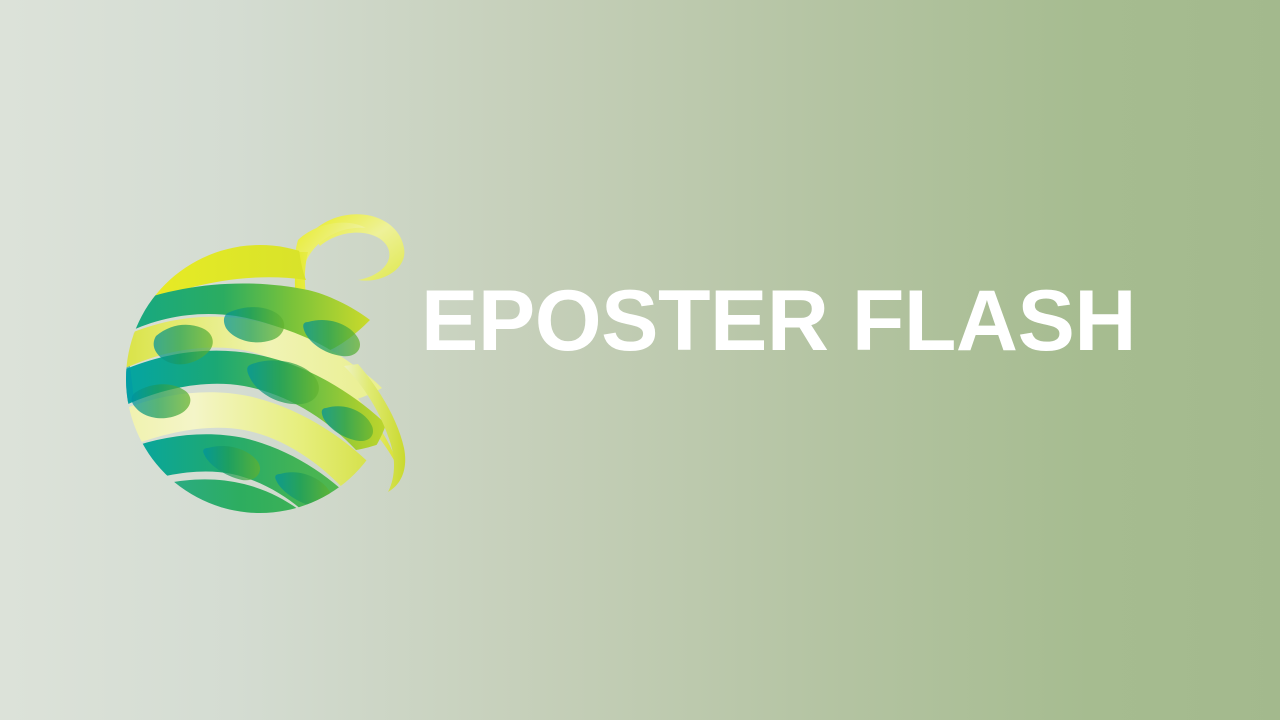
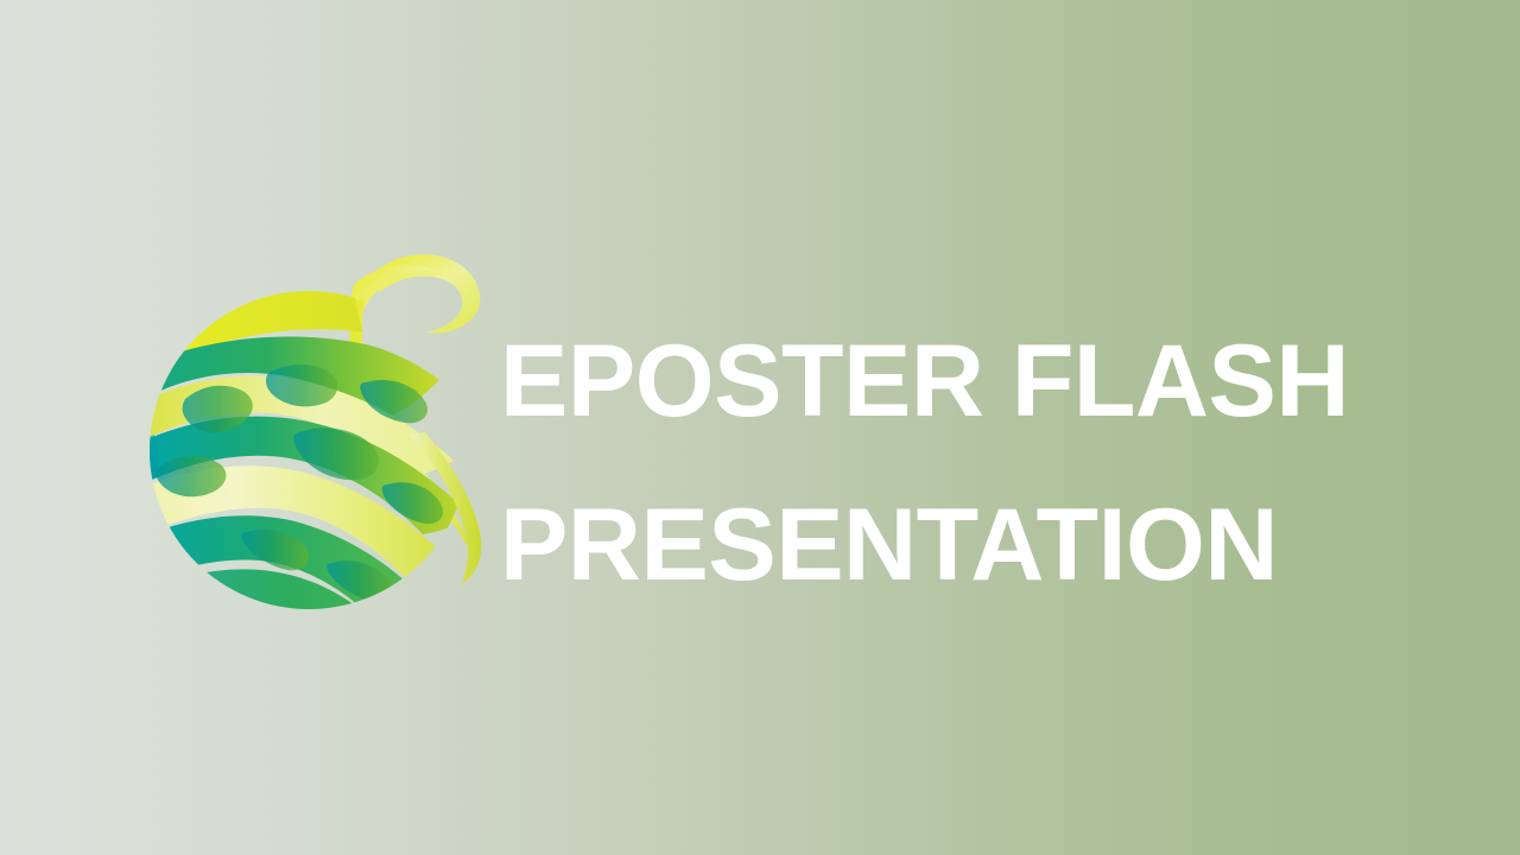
  EPOSTER FLASH
+ PRESENTATION
